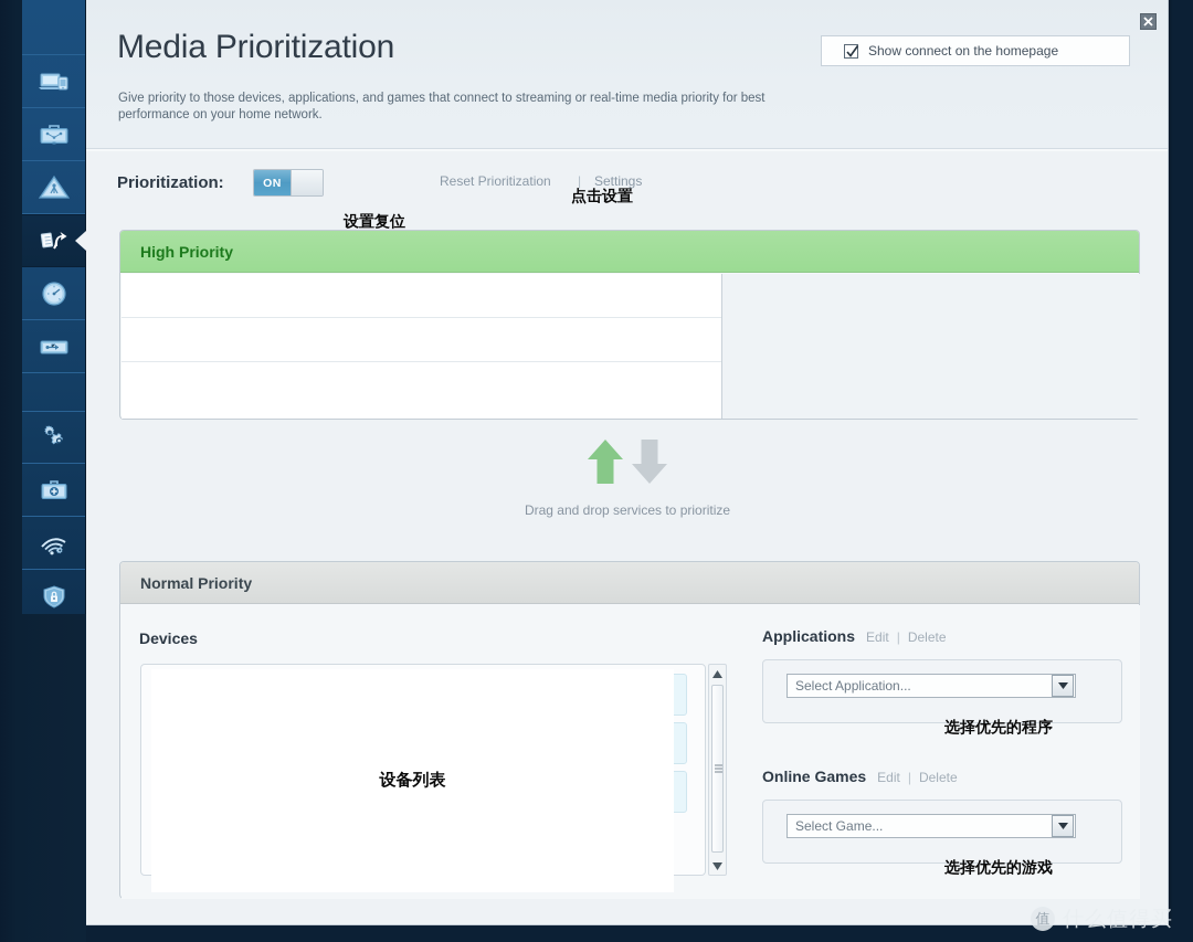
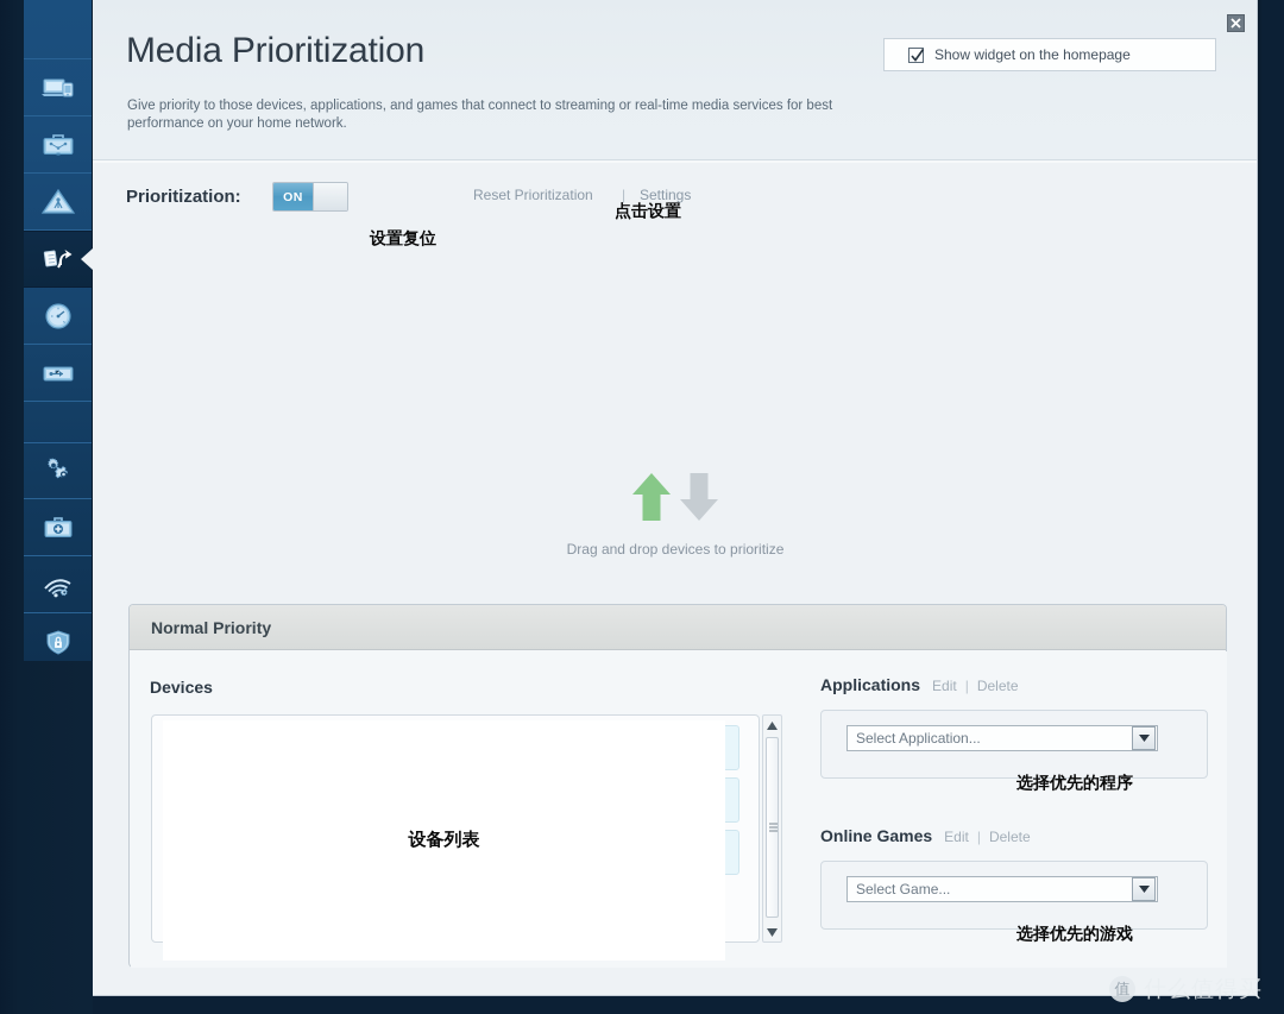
  Media Prioritization
- Give priority to those devices, applications, and games that connect to streaming or real-time media priority for best performance on your home network.
+ Give priority to those devices, applications, and games that connect to streaming or real-time media services for best performance on your home network.
- Show connect on the homepage
+ Show widget on the homepage
  Prioritization:
  ON
  Reset Prioritization
  |
  Settings
- High Priority
- Drag and drop services to prioritize
+ Drag and drop devices to prioritize
  Normal Priority
  Devices
  Applications
  Edit
  |
  Delete
  Select Application...
  Online Games
  Edit
  |
  Delete
  Select Game...
  点击设置
  设置复位
  设备列表
  选择优先的程序
  选择优先的游戏
  值
  什么值得买
